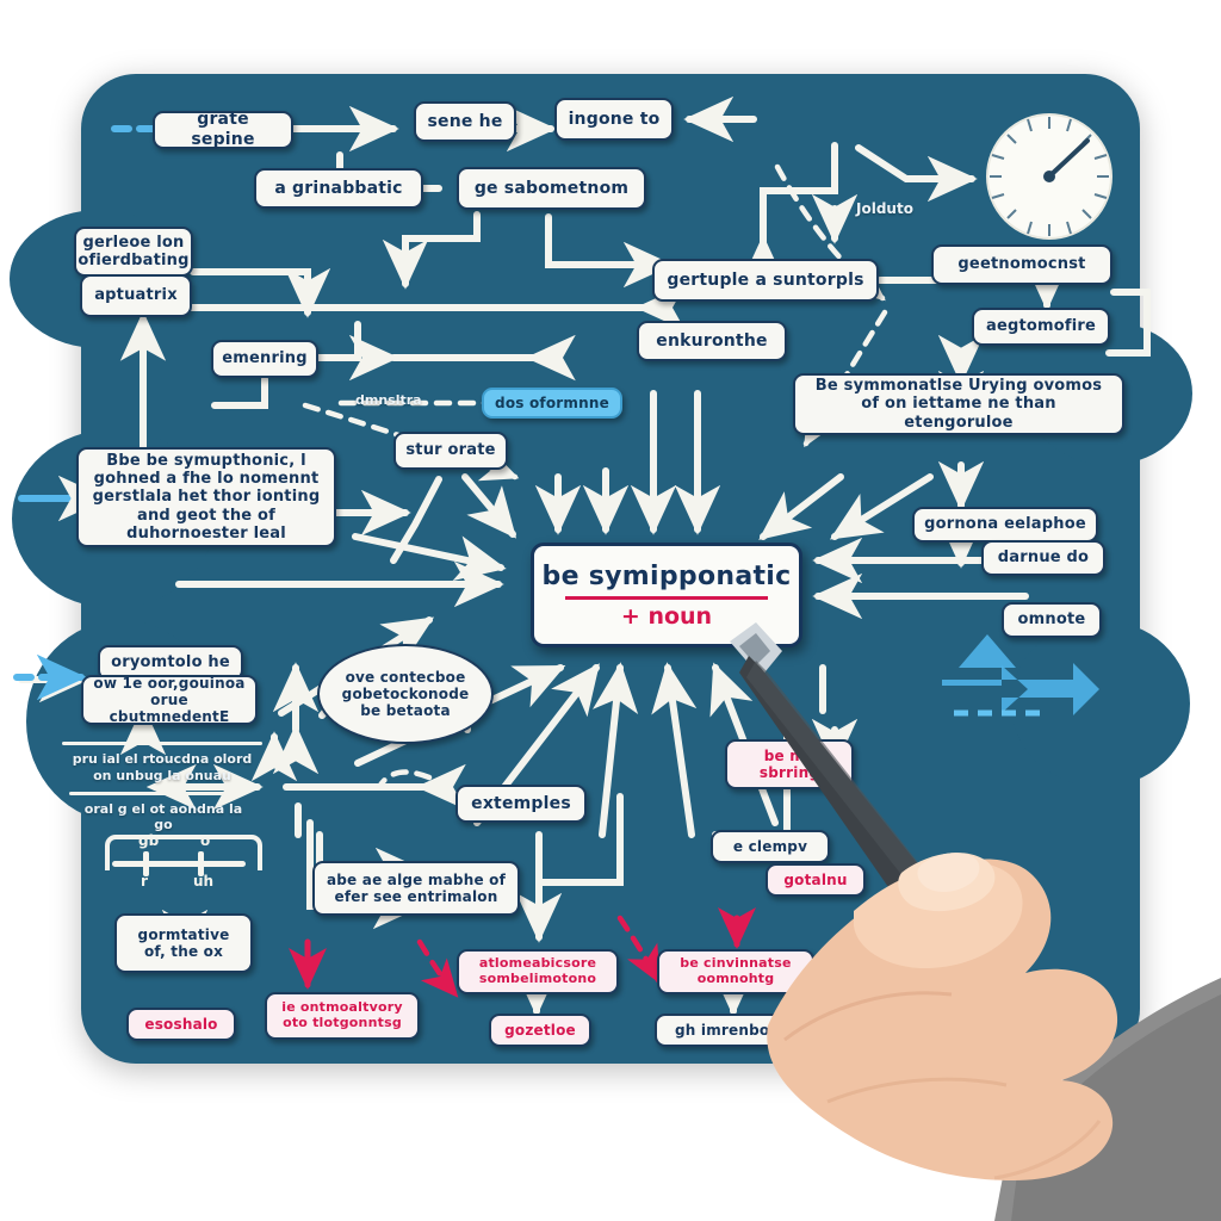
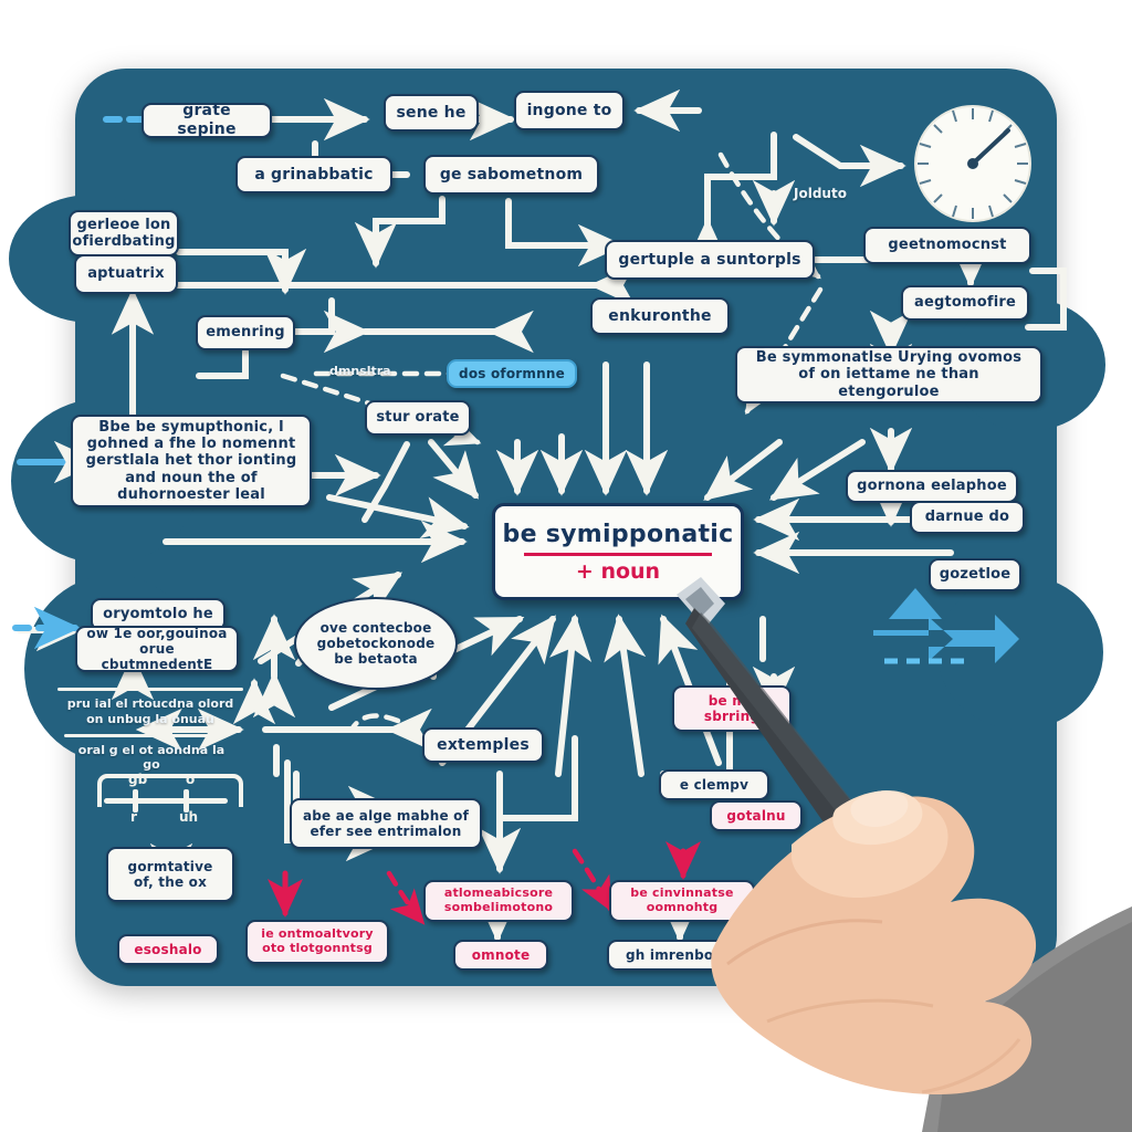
  grate sepine
  sene he
  ingone to
  a grinabbatic
  ge sabometnom
  gerleoe lon ofierdbating
  aptuatrix
  gertuple a suntorpls
  geetnomocnst
  emenring
  enkuronthe
  aegtomofire
  dos oformnne
  stur orate
  Be symmonatlse Urying ovomos of on iettame ne than etengoruloe
- Bbe be symupthonic, l gohned a fhe lo nomennt gerstlala het thor ionting and geot the of duhornoester leal
+ Bbe be symupthonic, l gohned a fhe lo nomennt gerstlala het thor ionting and noun the of duhornoester leal
  gornona eelaphoe
  darnue do
- omnote
+ gozetloe
  oryomtolo he
  ow 1e oor,gouinoa orue cbutmnedentE
  ove contecboe gobetockonode be betaota
  gormtative of, the ox
  esoshalo
  extemples
  abe ae alge mabhe of efer see entrimalon
  atlomeabicsore sombelimotono
- gozetloe
+ omnote
  be cinvinnatse oomnohtg
  gh imrenbo
  be sbrrin
  e clempv
  gotalnu
  ie ontmoaltvory oto tlotgonntsg
  be symipponatic
  + noun
  Jolduto
  dmnsltra
  pru ial el rtoucdna olord on unbug la onuau
  oral g el ot aondna la go
  gb
  o
  r
  uh
